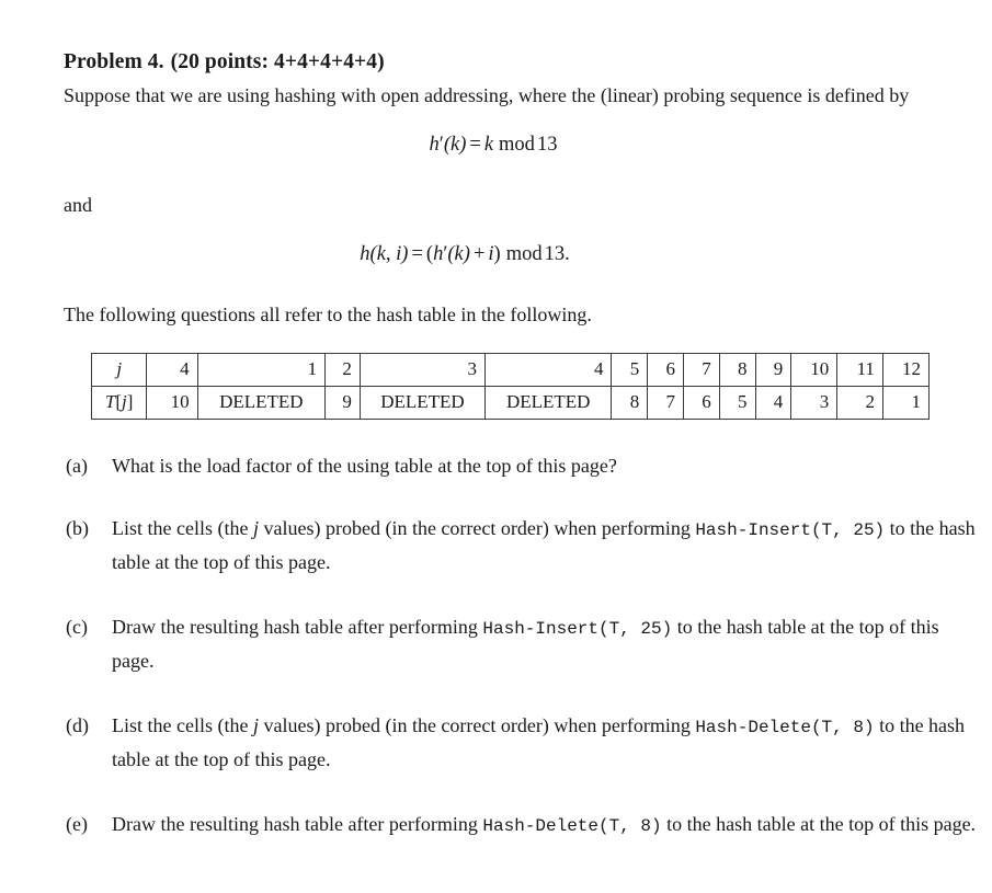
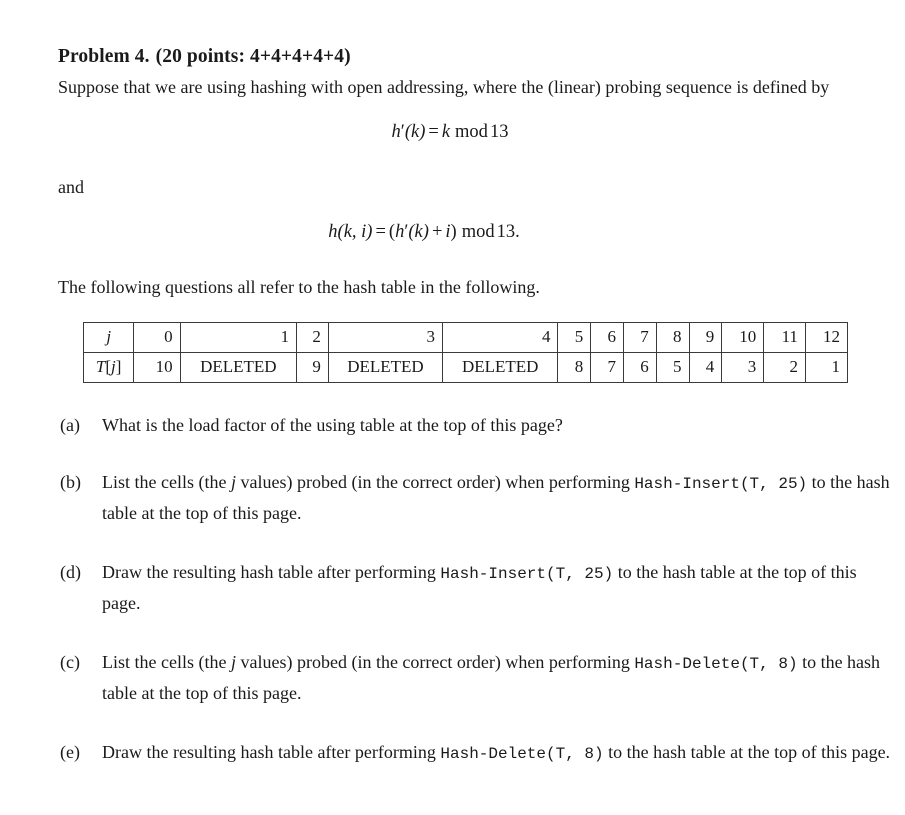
  Problem 4. (20 points: 4+4+4+4+4)
  Suppose that we are using hashing with open addressing, where the (linear) probing sequence is defined by
  h′(k) = k mod13
  and
  h(k, i) = (h′(k) + i) mod13.
  The following questions all refer to the hash table in the following.
- j	4	1	2	3	4	5	6	7	8	9	10	11	12
+ j	0	1	2	3	4	5	6	7	8	9	10	11	12
  T[j]	10	DELETED	9	DELETED	DELETED	8	7	6	5	4	3	2	1
  (a)
  What is the load factor of the using table at the top of this page?
  (b)
  List the cells (the j values) probed (in the correct order) when performing Hash-Insert(T, 25) to the hash table at the top of this page.
- (c)
+ (d)
  Draw the resulting hash table after performing Hash-Insert(T, 25) to the hash table at the top of this page.
- (d)
+ (c)
  List the cells (the j values) probed (in the correct order) when performing Hash-Delete(T, 8) to the hash table at the top of this page.
  (e)
  Draw the resulting hash table after performing Hash-Delete(T, 8) to the hash table at the top of this page.
